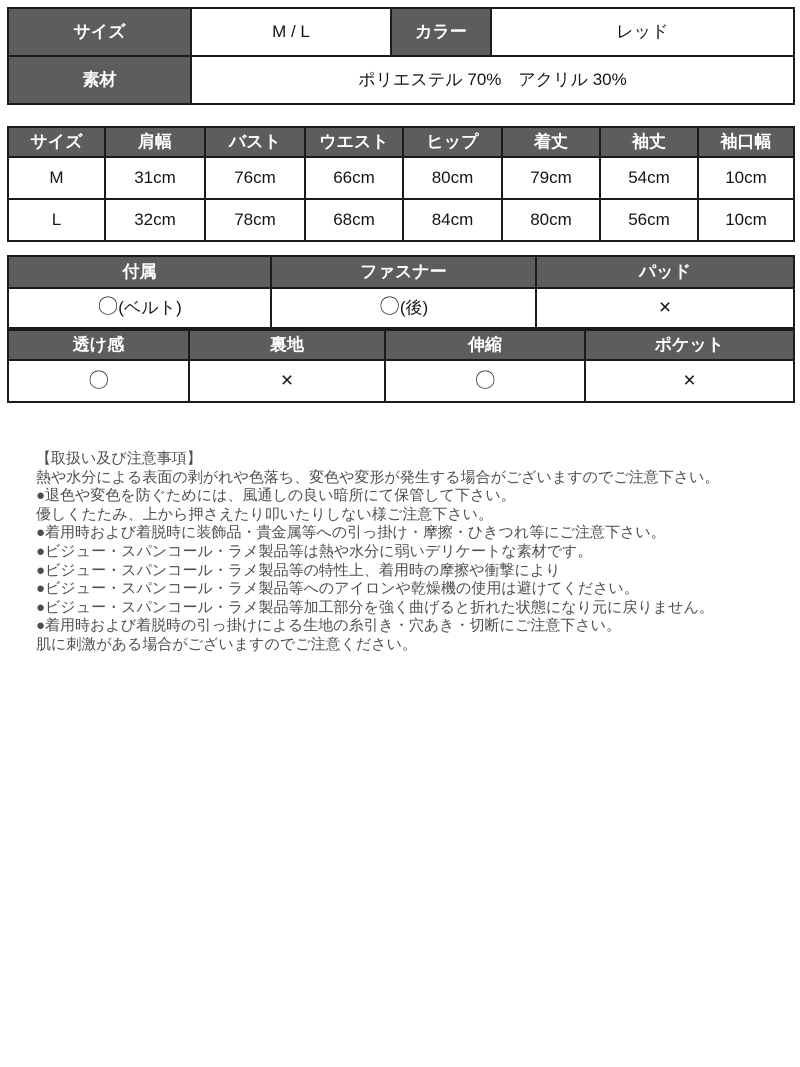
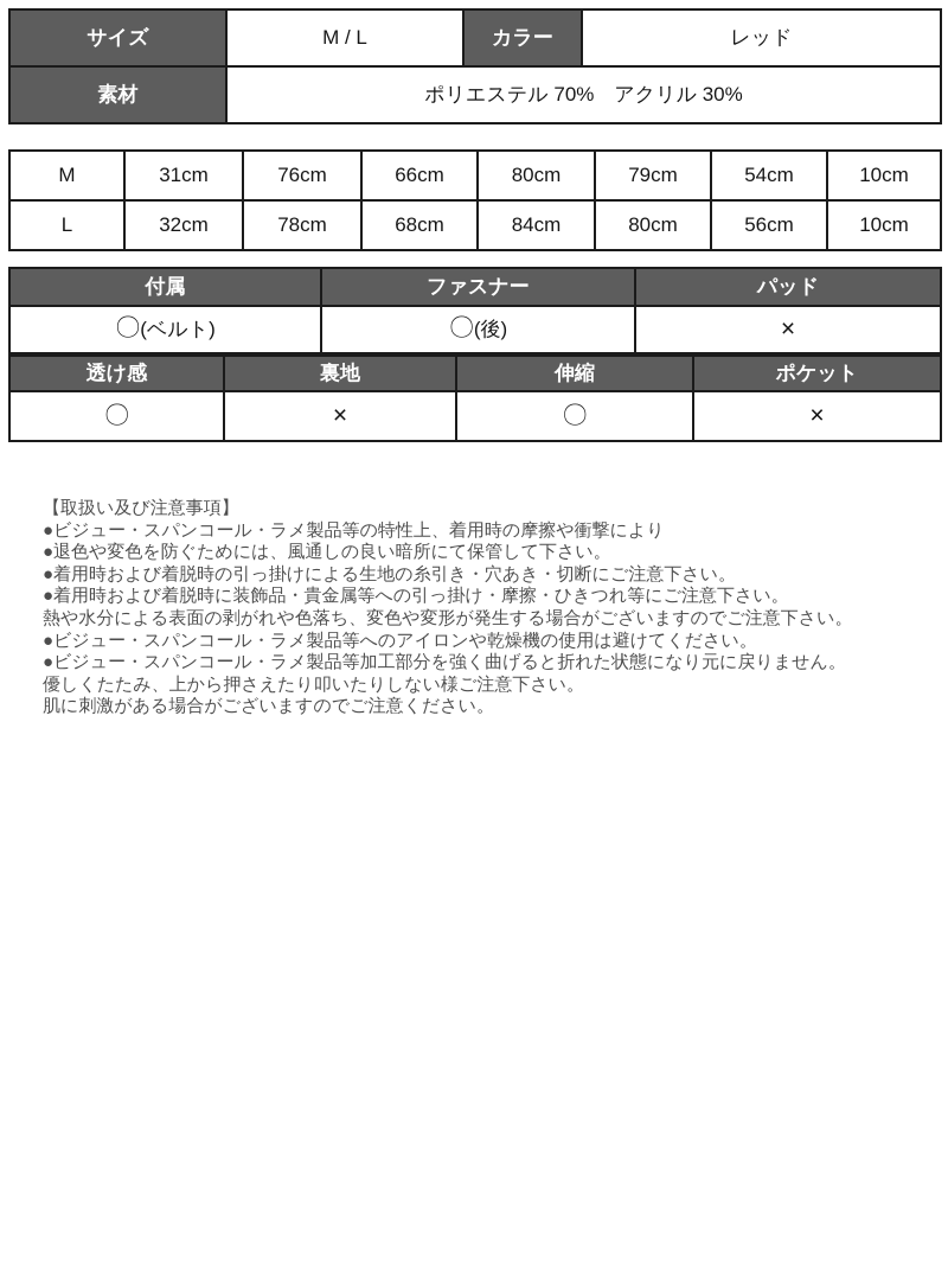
  サイズ	M / L	カラー	レッド
  素材	ポリエステル 70% アクリル 30%
- サイズ	肩幅	バスト	ウエスト	ヒップ	着丈	袖丈	袖口幅
  M	31cm	76cm	66cm	80cm	79cm	54cm	10cm
  L	32cm	78cm	68cm	84cm	80cm	56cm	10cm
  付属	ファスナー	パッド
  〇(ベルト)	〇(後)	×
  透け感	裏地	伸縮	ポケット
  〇	×	〇	×
  【取扱い及び注意事項】
- 熱や水分による表面の剥がれや色落ち、変色や変形が発生する場合がございますのでご注意下さい。
+ ●ビジュー・スパンコール・ラメ製品等の特性上、着用時の摩擦や衝撃により
  ●退色や変色を防ぐためには、風通しの良い暗所にて保管して下さい。
- 優しくたたみ、上から押さえたり叩いたりしない様ご注意下さい。
+ ●着用時および着脱時の引っ掛けによる生地の糸引き・穴あき・切断にご注意下さい。
  ●着用時および着脱時に装飾品・貴金属等への引っ掛け・摩擦・ひきつれ等にご注意下さい。
- ●ビジュー・スパンコール・ラメ製品等は熱や水分に弱いデリケートな素材です。
- ●ビジュー・スパンコール・ラメ製品等の特性上、着用時の摩擦や衝撃により
+ 熱や水分による表面の剥がれや色落ち、変色や変形が発生する場合がございますのでご注意下さい。
  ●ビジュー・スパンコール・ラメ製品等へのアイロンや乾燥機の使用は避けてください。
  ●ビジュー・スパンコール・ラメ製品等加工部分を強く曲げると折れた状態になり元に戻りません。
- ●着用時および着脱時の引っ掛けによる生地の糸引き・穴あき・切断にご注意下さい。
+ 優しくたたみ、上から押さえたり叩いたりしない様ご注意下さい。
  肌に刺激がある場合がございますのでご注意ください。
